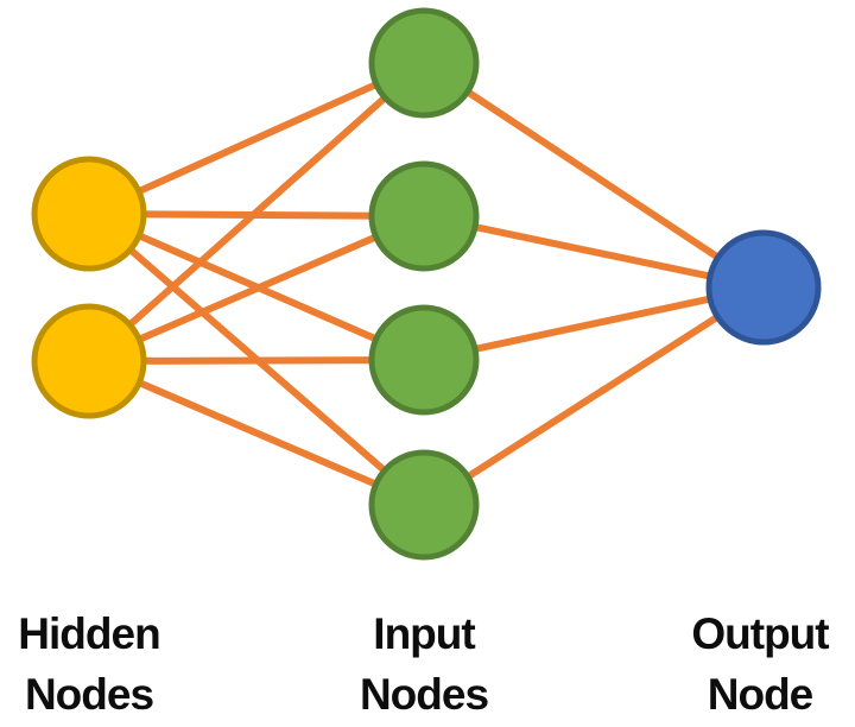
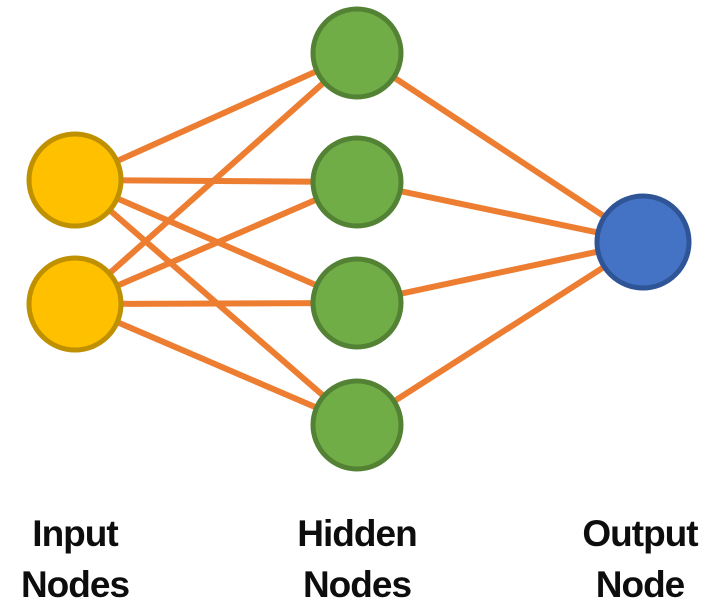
- Hidden
+ Input
  Nodes
- Input
+ Hidden
  Nodes
  Output
  Node
